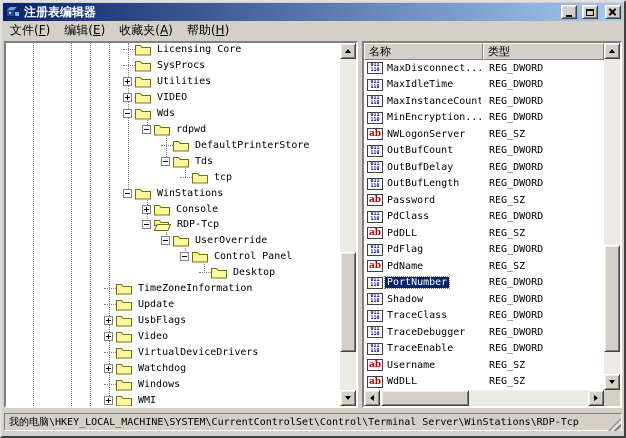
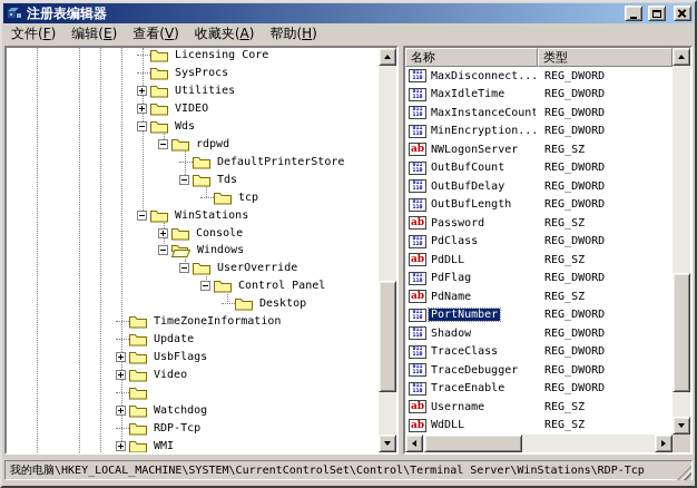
  注册表编辑器
  文件(F)
  编辑(E)
+ 查看(V)
  收藏夹(A)
  帮助(H)
  Licensing Core
  SysProcs
  Utilities
  VIDEO
  Wds
  rdpwd
  DefaultPrinterStore
  Tds
  tcp
  WinStations
  Console
- RDP-Tcp
+ Windows
  UserOverride
  Control Panel
  Desktop
  TimeZoneInformation
  Update
  UsbFlags
  Video
- VirtualDeviceDrivers
  Watchdog
- Windows
+ RDP-Tcp
  WMI
  名称
  类型
  MaxDisconnect...
  REG_DWORD
  MaxIdleTime
  REG_DWORD
  MaxInstanceCount
  REG_DWORD
  MinEncryption...
  REG_DWORD
  NWLogonServer
  REG_SZ
  OutBufCount
  REG_DWORD
  OutBufDelay
  REG_DWORD
  OutBufLength
  REG_DWORD
  Password
  REG_SZ
  PdClass
  REG_DWORD
  PdDLL
  REG_SZ
  PdFlag
  REG_DWORD
  PdName
  REG_SZ
  PortNumber
  REG_DWORD
  Shadow
  REG_DWORD
  TraceClass
  REG_DWORD
  TraceDebugger
  REG_DWORD
  TraceEnable
  REG_DWORD
  Username
  REG_SZ
  WdDLL
  REG_SZ
  我的电脑\HKEY_LOCAL_MACHINE\SYSTEM\CurrentControlSet\Control\Terminal Server\WinStations\RDP-Tcp
